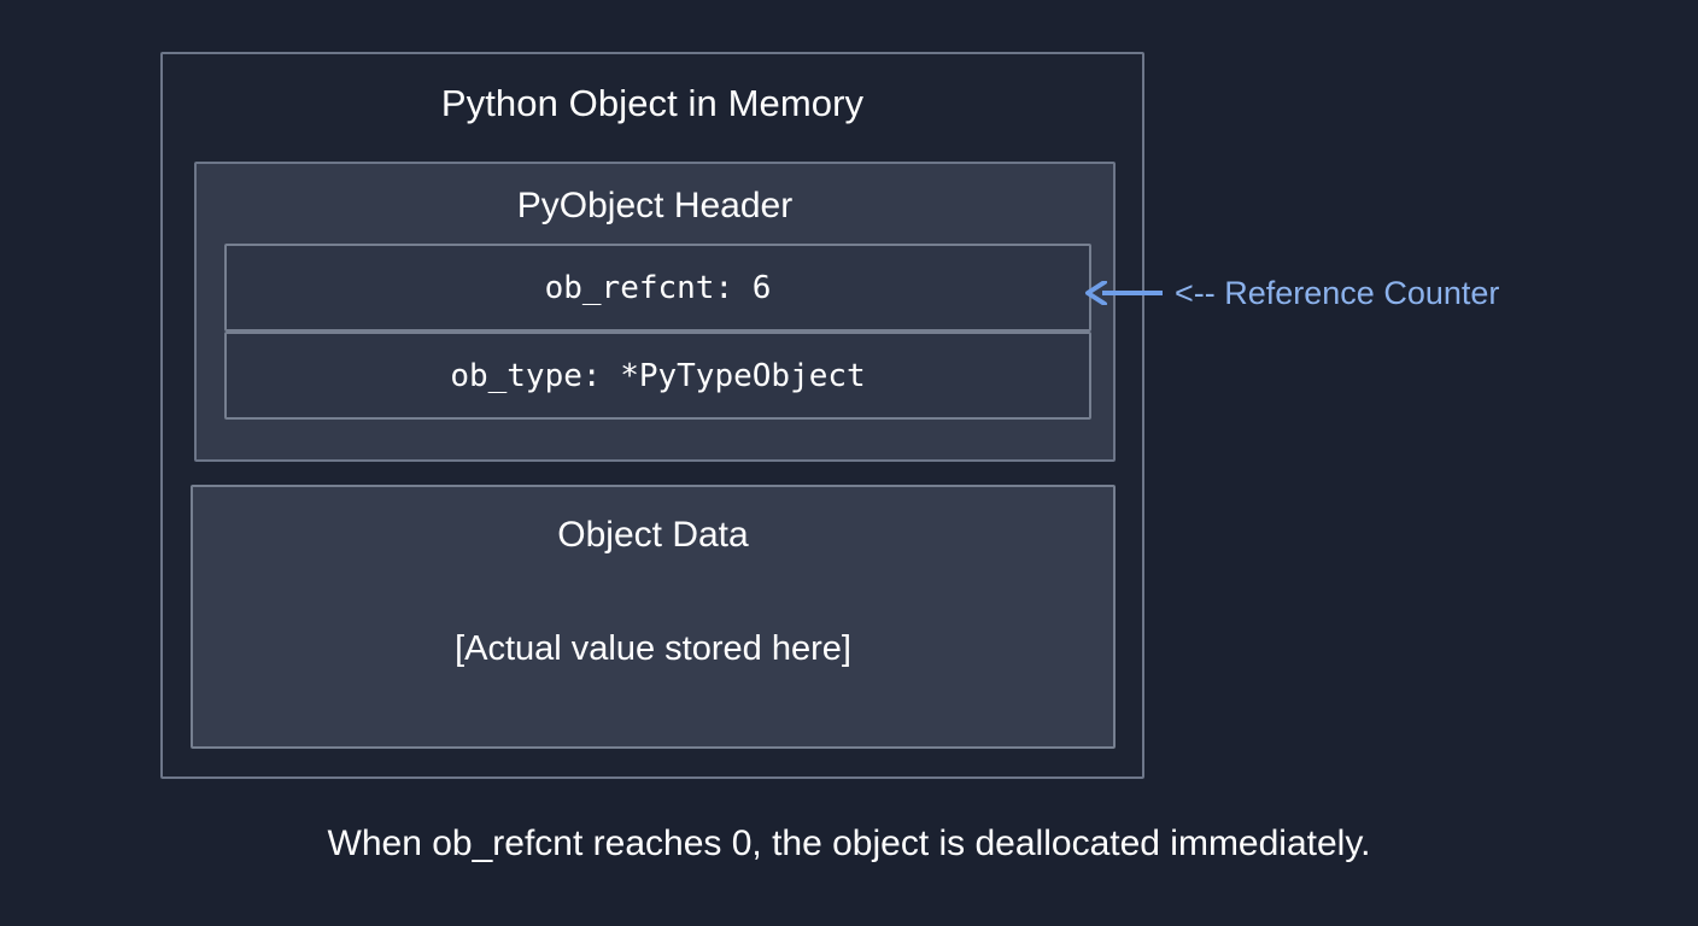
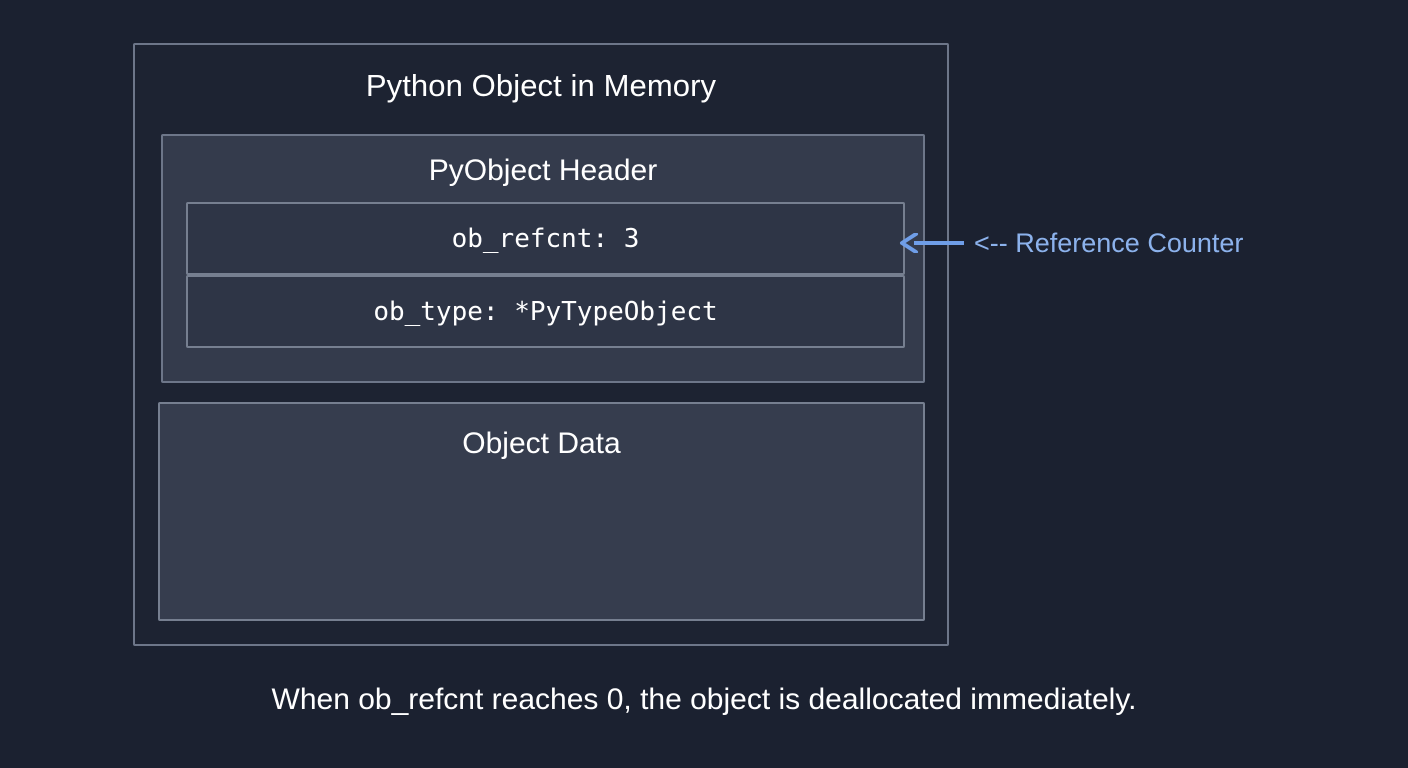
  Python Object in Memory
  PyObject Header
- ob_refcnt: 6
+ ob_refcnt: 3
  ob_type: *PyTypeObject
  Object Data
- [Actual value stored here]
  <-- Reference Counter
  When ob_refcnt reaches 0, the object is deallocated immediately.
